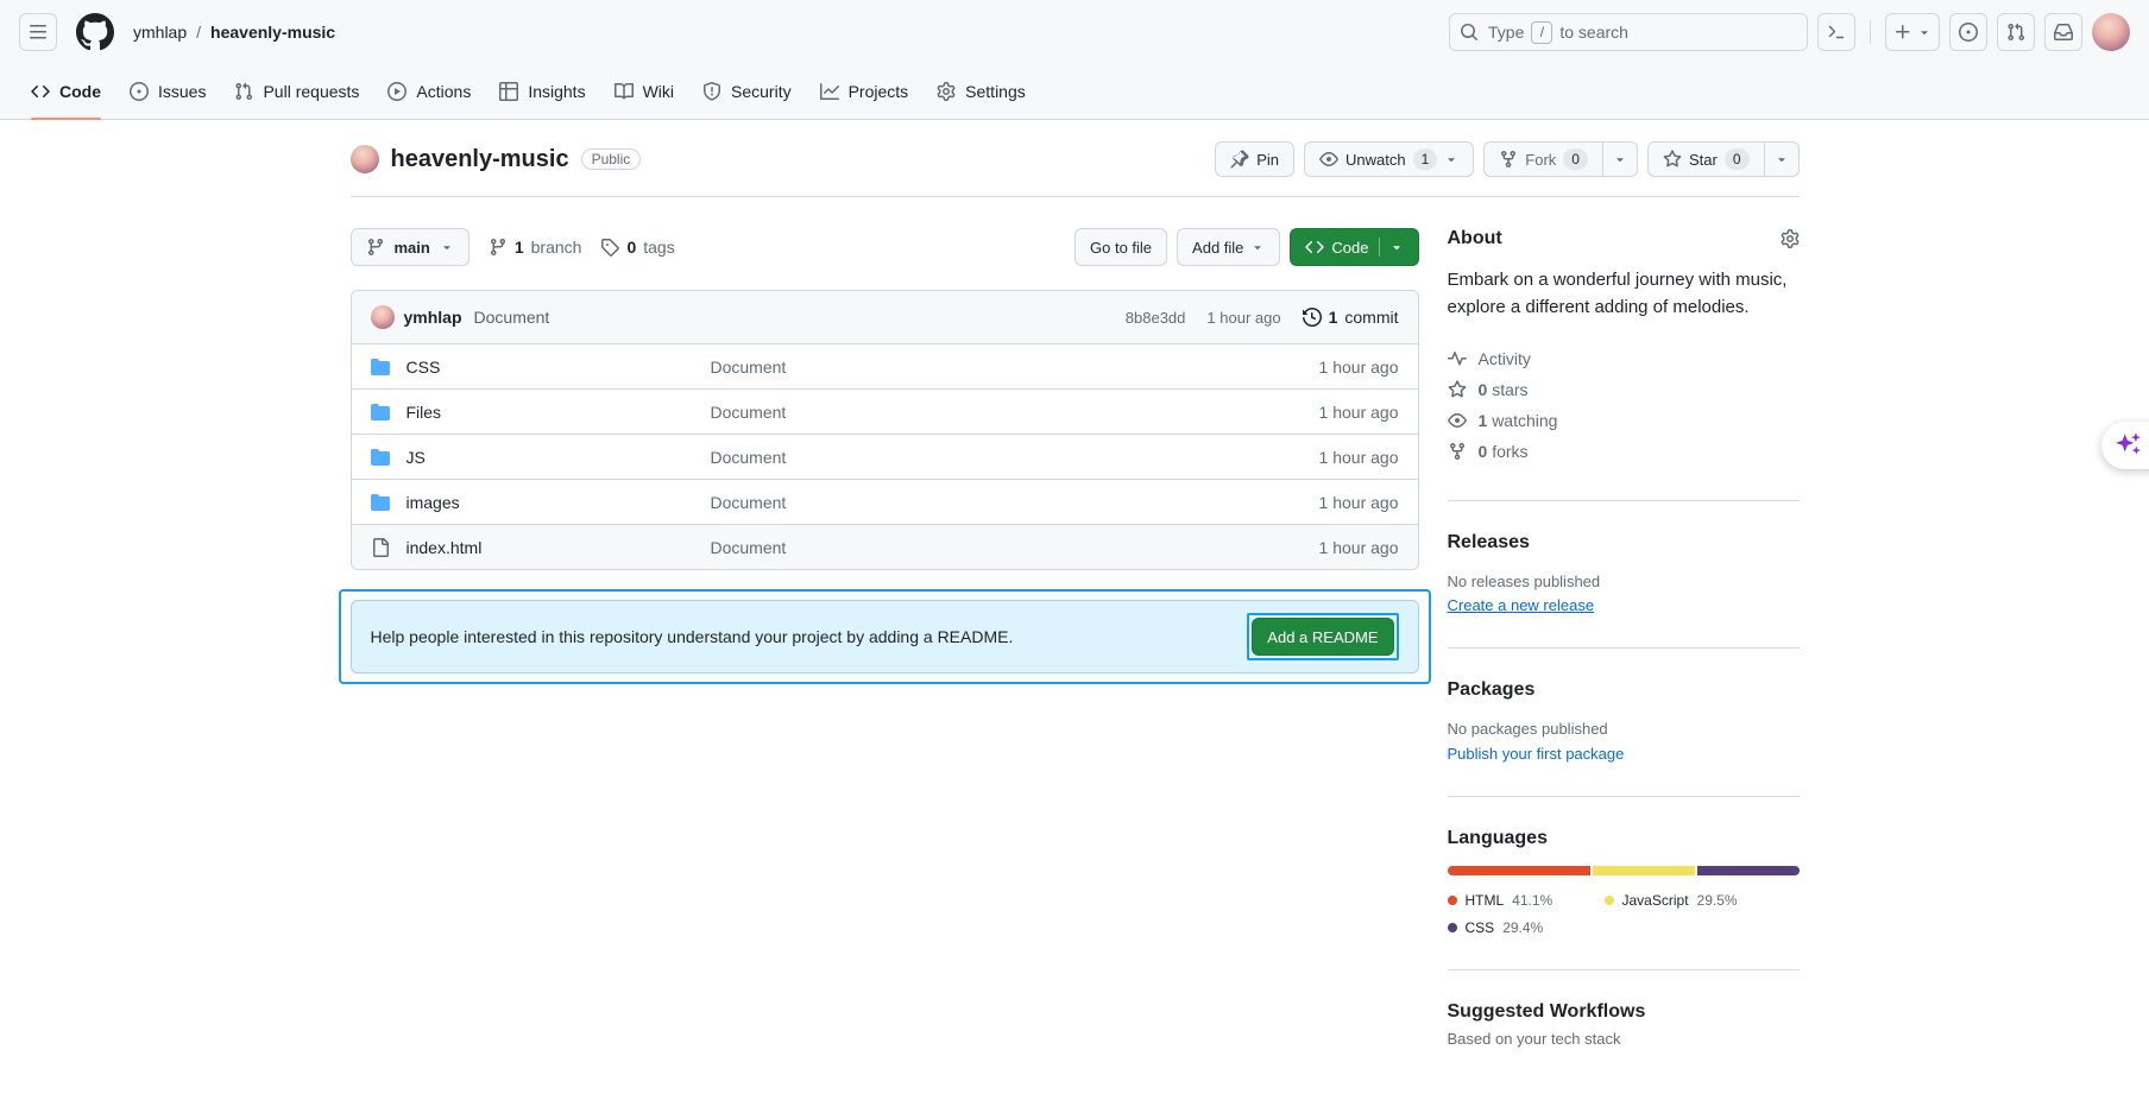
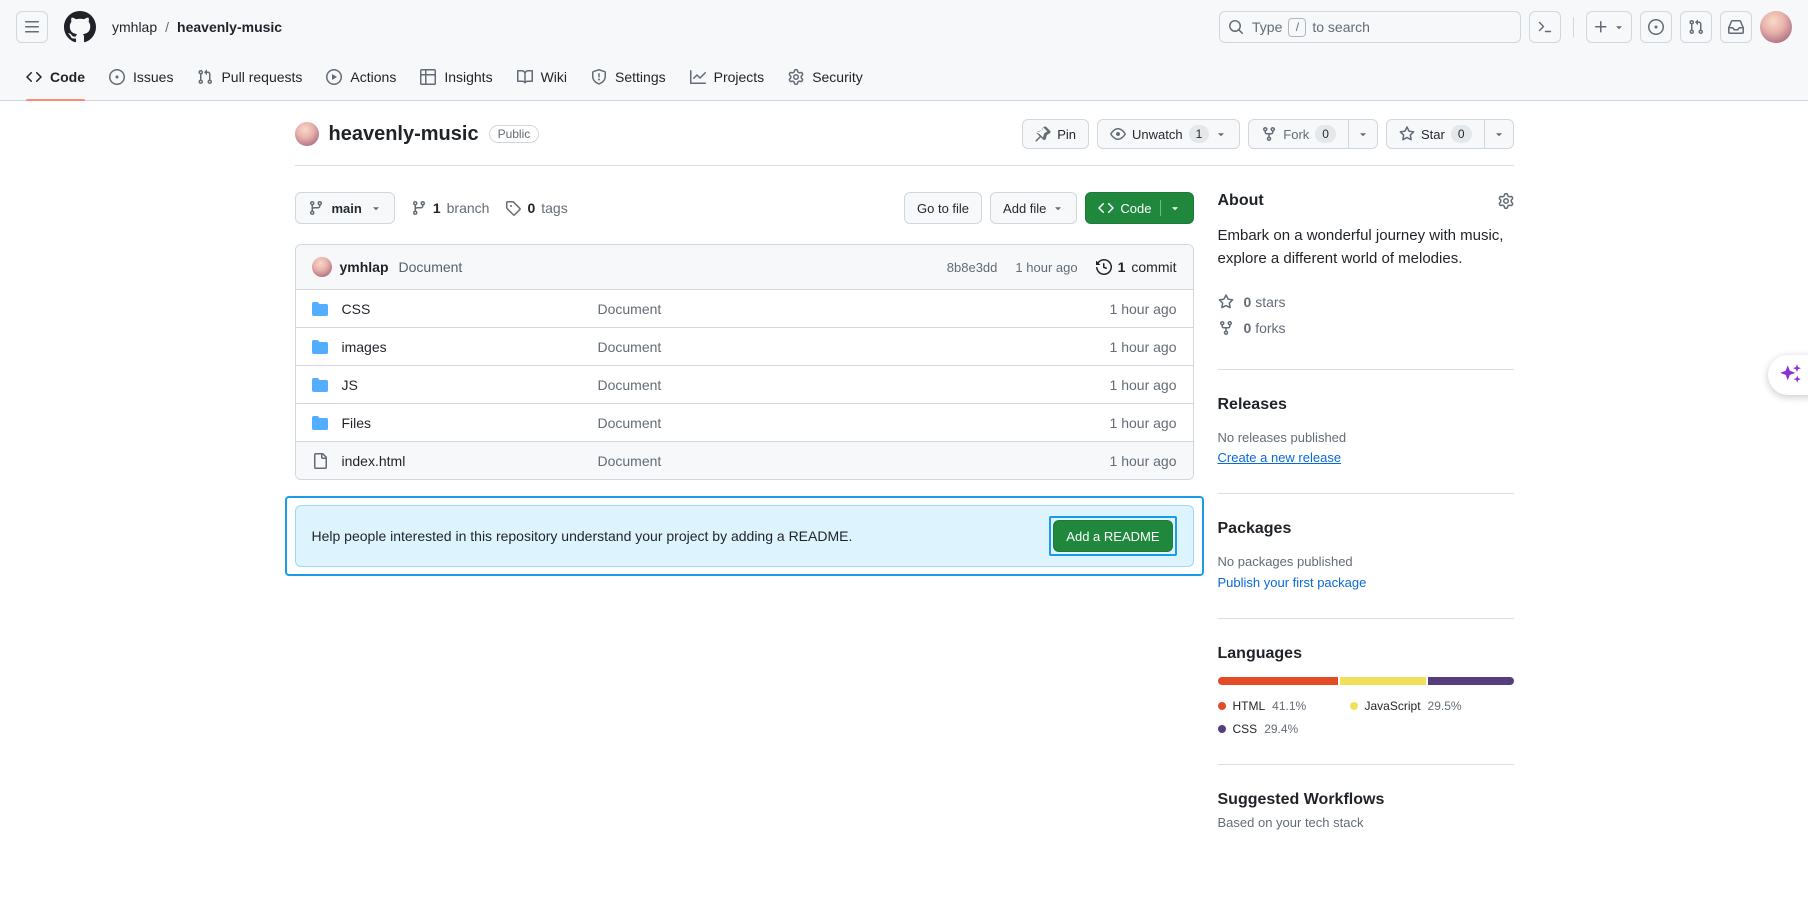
  ymhlap
  /
  heavenly-music
  Type
  /
  to search
  Code
  Issues
  Pull requests
  Actions
  Insights
  Wiki
- Security
+ Settings
  Projects
- Settings
+ Security
  heavenly-music
  Public
  Pin
  Unwatch
  1
  Fork
  0
  Star
  0
  main
  1
  branch
  0
  tags
  Go to file
  Add file
  Code
  ymhlap
  Document
  8b8e3dd
  1 hour ago
  1
  commit
  CSS
  Document
  1 hour ago
- Files
+ images
  Document
  1 hour ago
  JS
  Document
  1 hour ago
- images
+ Files
  Document
  1 hour ago
  index.html
  Document
  1 hour ago
  Help people interested in this repository understand your project by adding a README.
  Add a README
  About
- Embark on a wonderful journey with music, explore a different adding of melodies.
+ Embark on a wonderful journey with music, explore a different world of melodies.
- Activity
  0 stars
- 1 watching
  0 forks
  Releases
  No releases published
  Create a new release
  Packages
  No packages published
  Publish your first package
  Languages
  HTML
  41.1%
  JavaScript
  29.5%
  CSS
  29.4%
  Suggested Workflows
  Based on your tech stack
